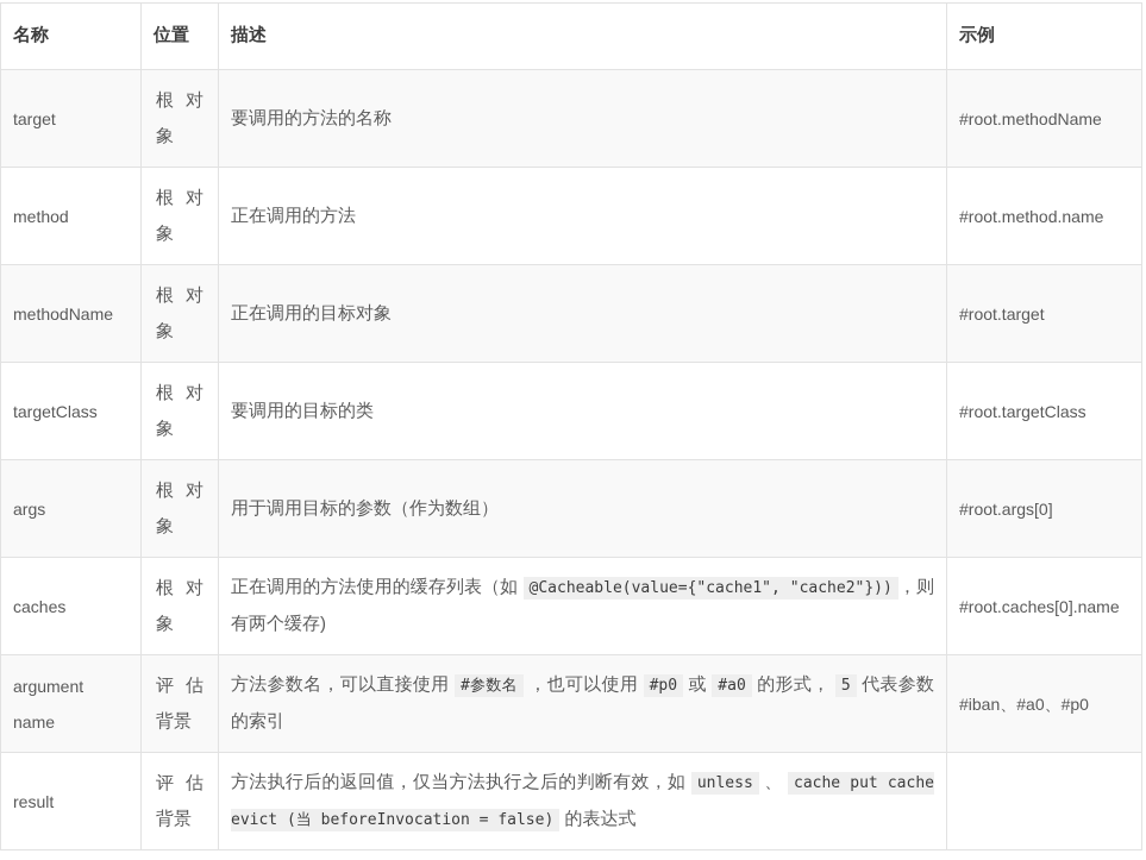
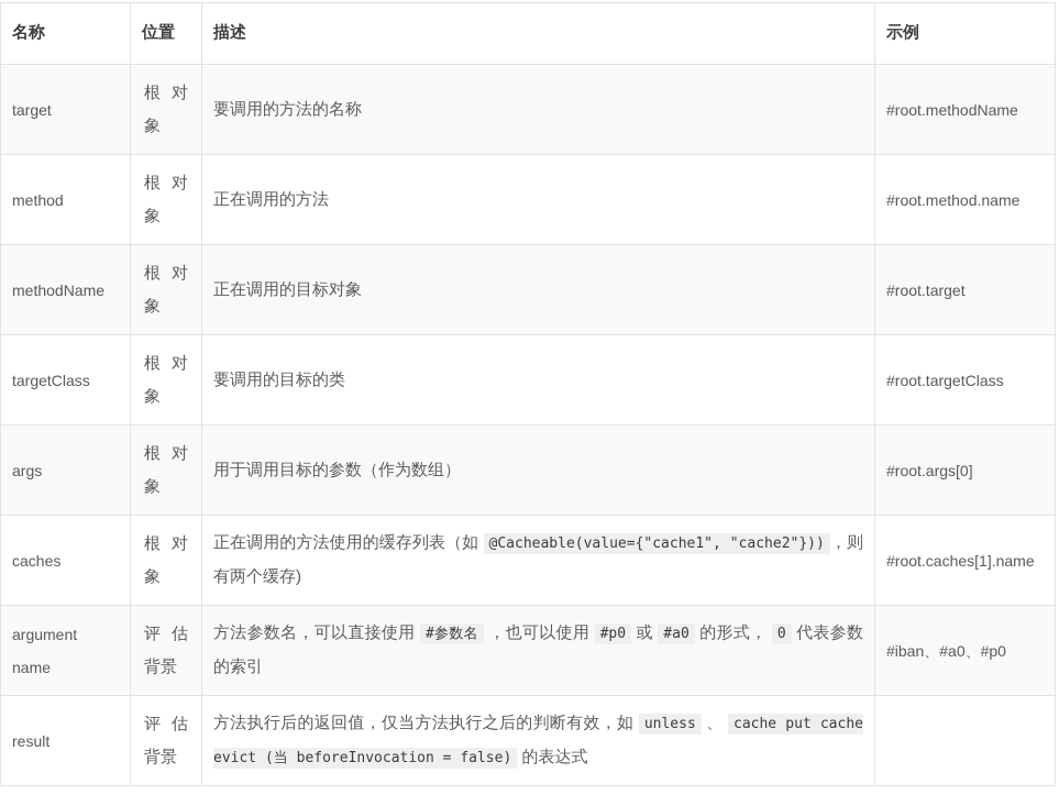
  名称	位置	描述	示例
  target	根对象	要调用的方法的名称	#root.methodName
  method	根对象	正在调用的方法	#root.method.name
  methodName	根对象	正在调用的目标对象	#root.target
  targetClass	根对象	要调用的目标的类	#root.targetClass
  args	根对象	用于调用目标的参数（作为数组）	#root.args[0]
- caches	根对象	正在调用的方法使用的缓存列表（如 @Cacheable(value={"cache1", "cache2"})) ，则有两个缓存)	#root.caches[0].name
+ caches	根对象	正在调用的方法使用的缓存列表（如 @Cacheable(value={"cache1", "cache2"})) ，则有两个缓存)	#root.caches[1].name
- argument name	评估背景	方法参数名，可以直接使用 #参数名 ，也可以使用 #p0 或 #a0 的形式， 5 代表参数的索引	#iban、#a0、#p0
+ argument name	评估背景	方法参数名，可以直接使用 #参数名 ，也可以使用 #p0 或 #a0 的形式， 0 代表参数的索引	#iban、#a0、#p0
  result	评估背景	方法执行后的返回值，仅当方法执行之后的判断有效，如 unless 、 cache put cache evict (当 beforeInvocation = false) 的表达式
